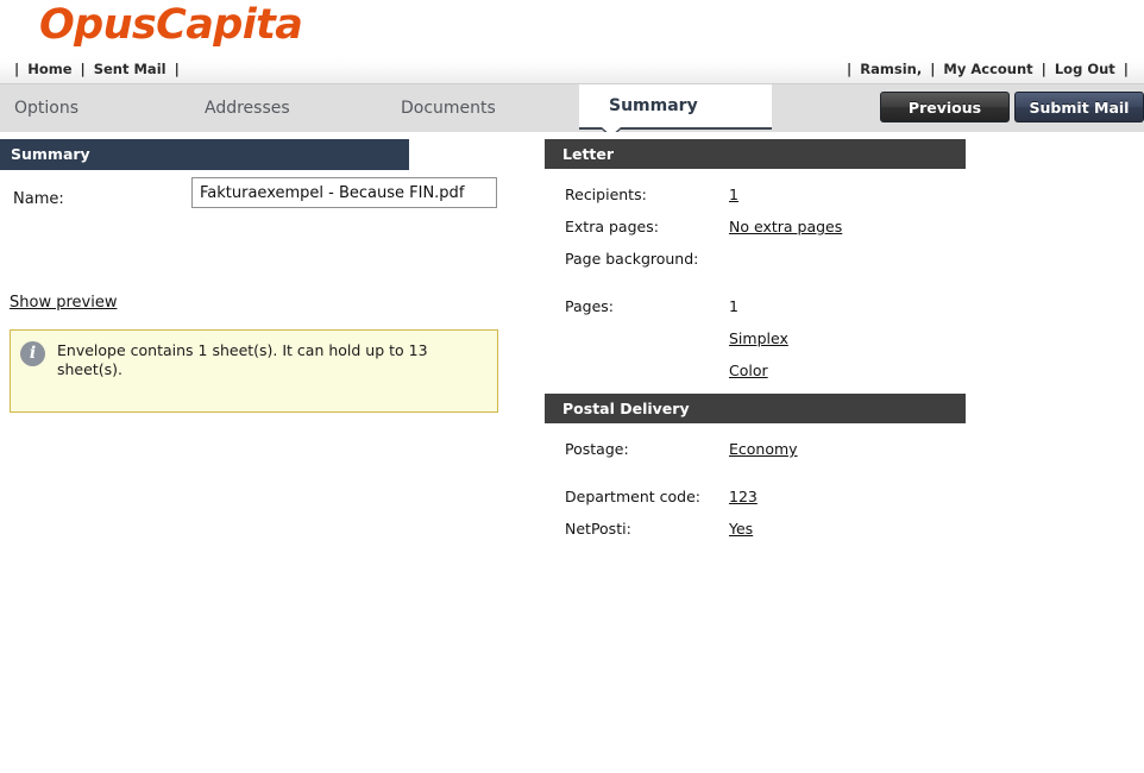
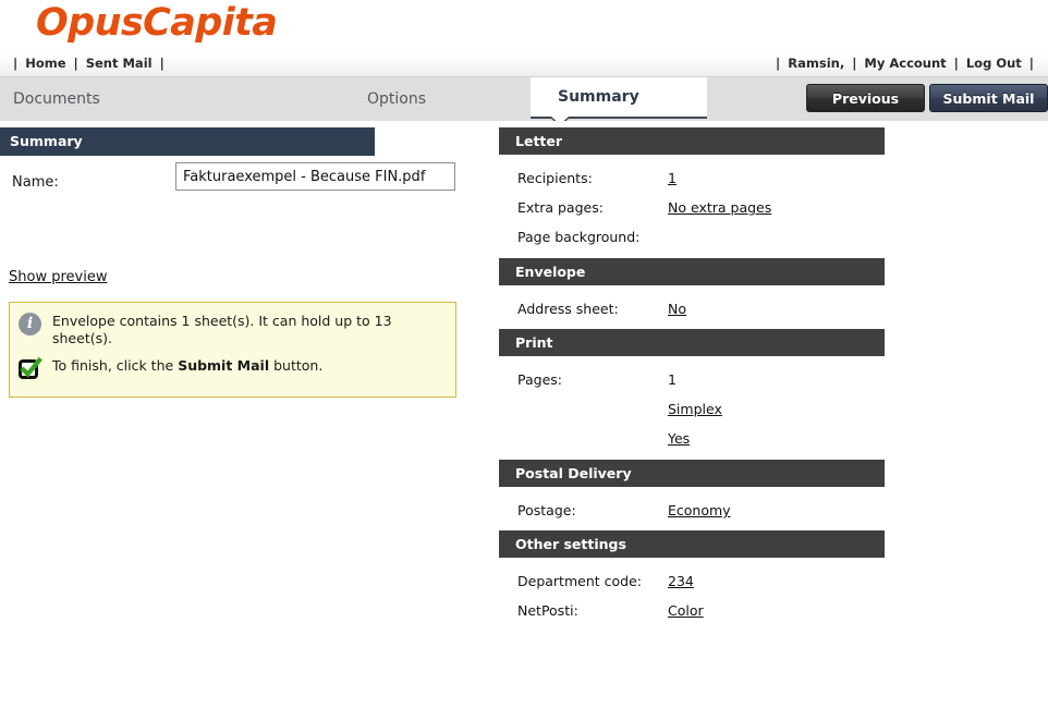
  OpusCapita
  |
  Home
  |
  Sent Mail
  |
  |
  Ramsin,
  |
  My Account
  |
  Log Out
  |
- Options
+ Documents
- Addresses
- Documents
+ Options
  Summary
  Previous
  Submit Mail
  Summary
  Name:
  Fakturaexempel - Because FIN.pdf
  Show preview
  i
  Envelope contains 1 sheet(s). It can hold up to 13 sheet(s).
+ To finish, click the Submit Mail button.
  Letter
  Recipients:
  1
  Extra pages:
  No extra pages
  Page background:
+ Envelope
+ Address sheet:
+ No
+ Print
  Pages:
  1
  Simplex
- Color
+ Yes
  Postal Delivery
  Postage:
  Economy
+ Other settings
  Department code:
- 123
+ 234
  NetPosti:
- Yes
+ Color
